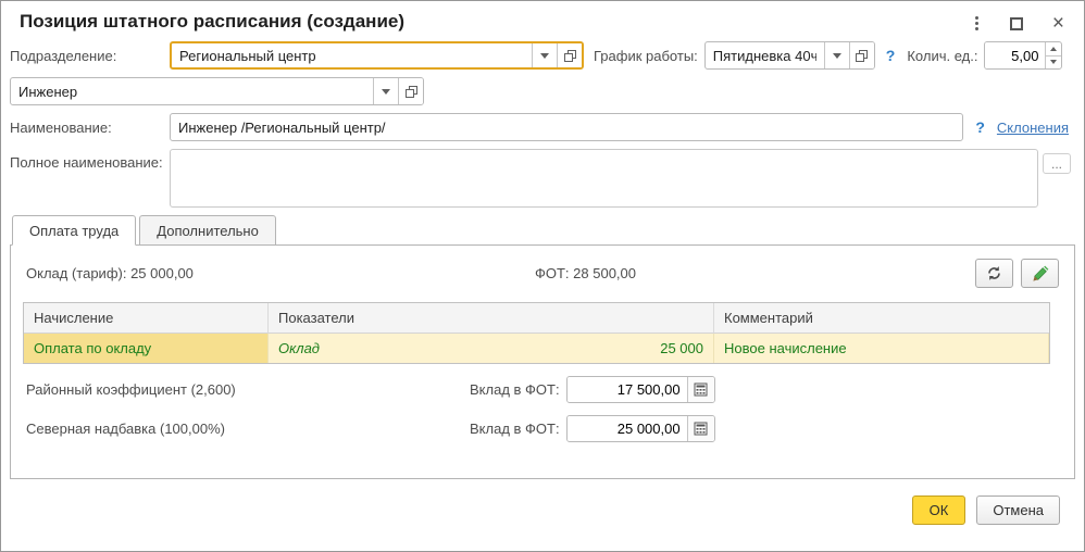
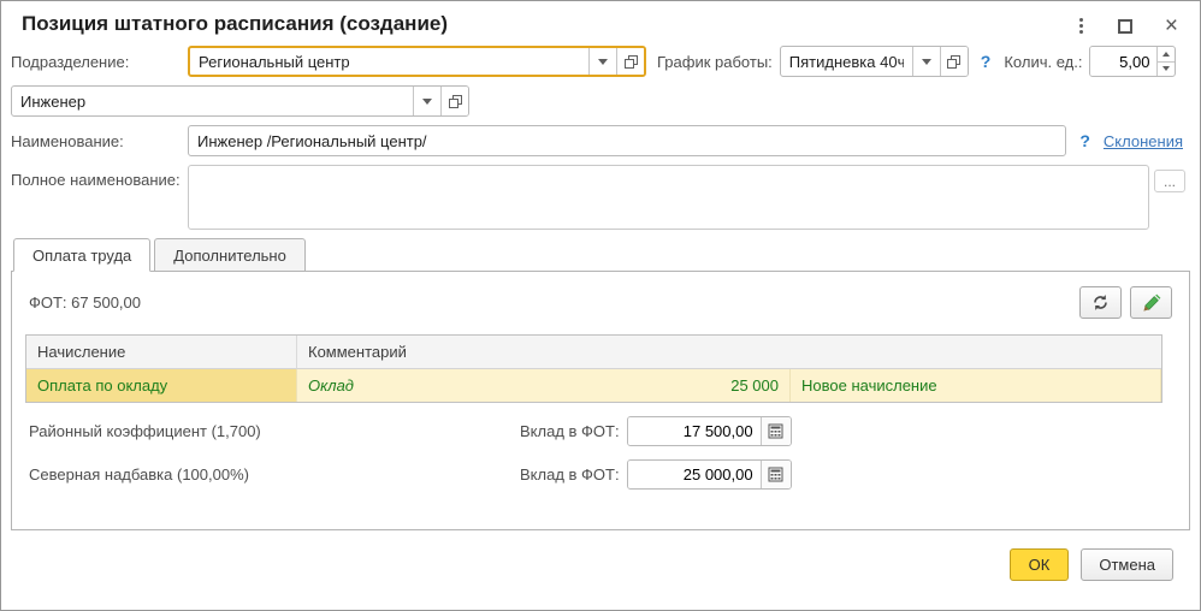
  Позиция штатного расписания (создание)
  ×
  Подразделение:
  Региональный центр
  График работы:
  Пятидневка 40ч
  ?
  Колич. ед.:
  5,00
  Инженер
  Наименование:
  Инженер /Региональный центр/
  ?
  Склонения
  Полное наименование:
  ...
  Оплата труда
  Дополнительно
- Оклад (тариф): 25 000,00
- ФОТ: 28 500,00
+ ФОТ: 67 500,00
  Начисление
- Показатели
  Комментарий
  Оплата по окладу
  Оклад
  25 000
  Новое начисление
- Районный коэффициент (2,600)
+ Районный коэффициент (1,700)
  Вклад в ФОТ:
  17 500,00
  Северная надбавка (100,00%)
  Вклад в ФОТ:
  25 000,00
  ОК
  Отмена
